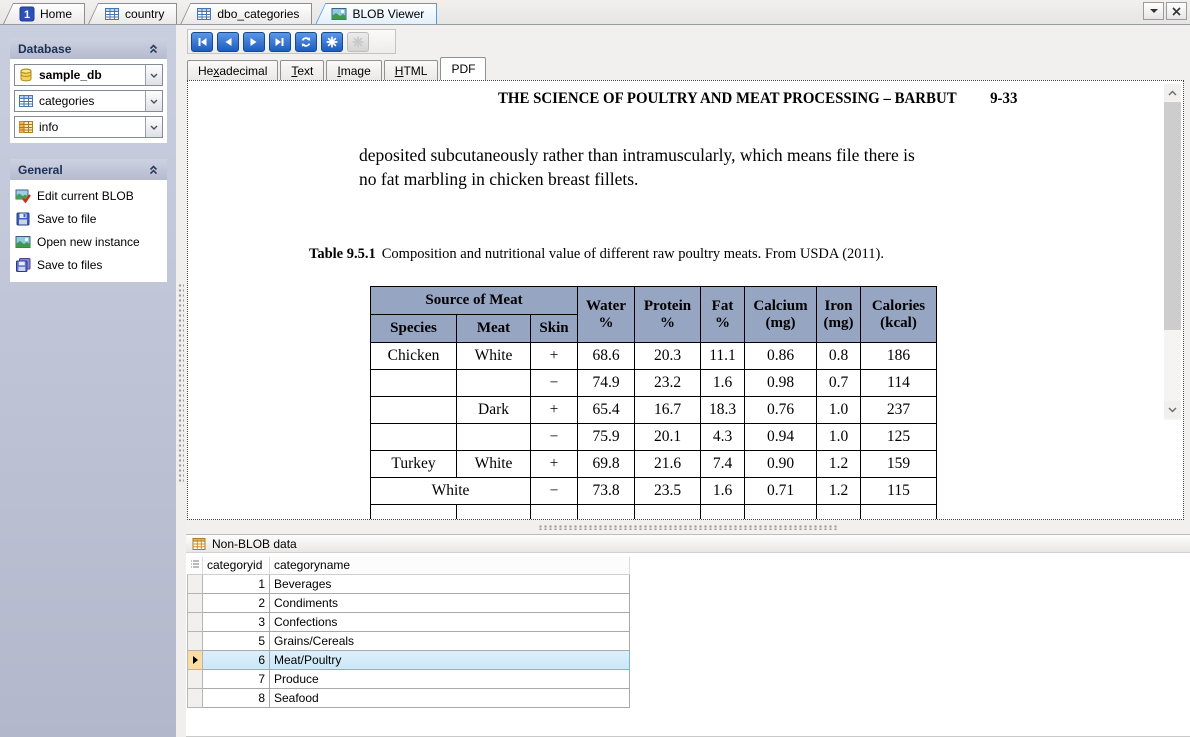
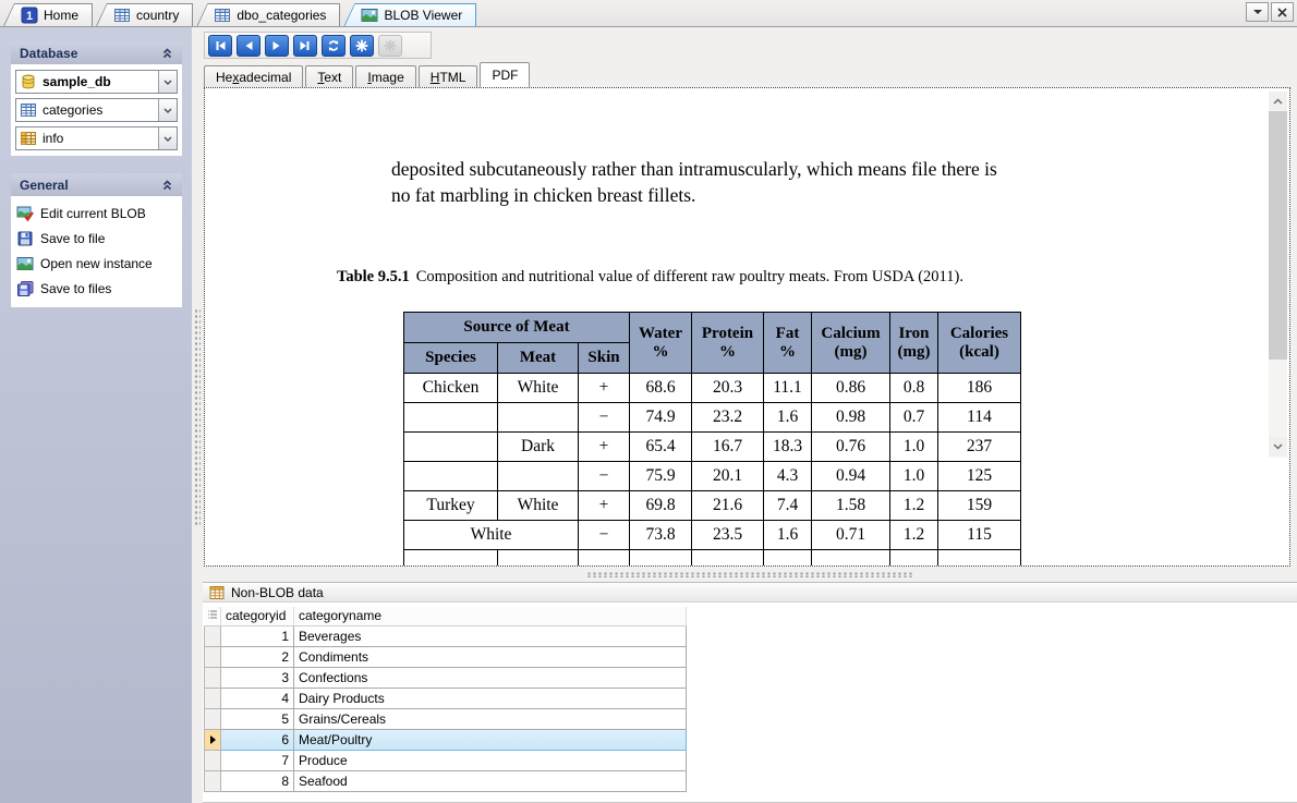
  1
  Home
  country
  dbo_categories
  BLOB Viewer
  Database
  sample_db
  categories
  info
  General
  Edit current BLOB
  Save to file
  Open new instance
  Save to files
  Hexadecimal
  Text
  Image
  HTML
  PDF
- THE SCIENCE OF POULTRY AND MEAT PROCESSING – BARBUT
- 9-33
  deposited subcutaneously rather than intramuscularly, which means file there is
  no fat marbling in chicken breast fillets.
  Table 9.5.1 Composition and nutritional value of different raw poultry meats. From USDA (2011).
  Source of Meat	Water%	Protein%	Fat%	Calcium(mg)	Iron(mg)	Calories(kcal)
  Species	Meat	Skin
  Chicken	White	+	68.6	20.3	11.1	0.86	0.8	186
  		−	74.9	23.2	1.6	0.98	0.7	114
  	Dark	+	65.4	16.7	18.3	0.76	1.0	237
  		−	75.9	20.1	4.3	0.94	1.0	125
- Turkey	White	+	69.8	21.6	7.4	0.90	1.2	159
+ Turkey	White	+	69.8	21.6	7.4	1.58	1.2	159
  White	−	73.8	23.5	1.6	0.71	1.2	115
  Non-BLOB data
  	categoryid	categoryname
  	1	Beverages
  	2	Condiments
  	3	Confections
+ 	4	Dairy Products
  	5	Grains/Cereals
  	6	Meat/Poultry
  	7	Produce
  	8	Seafood
